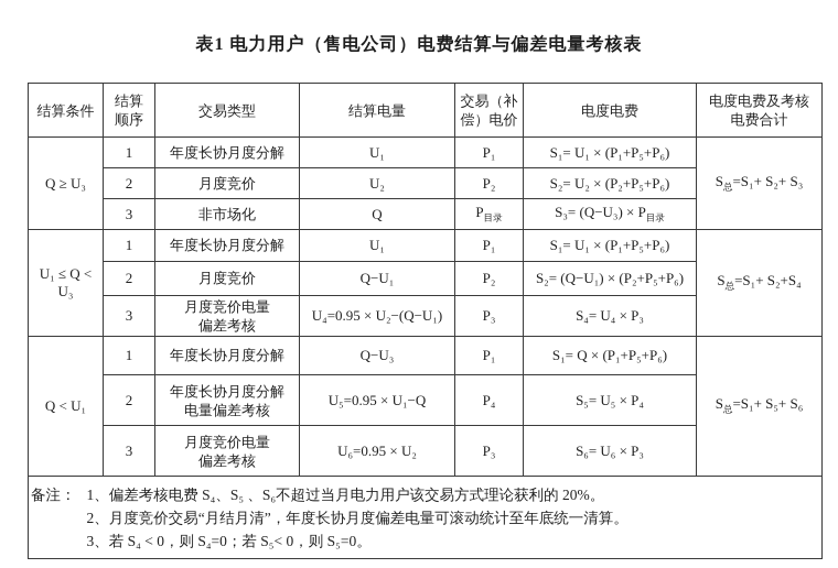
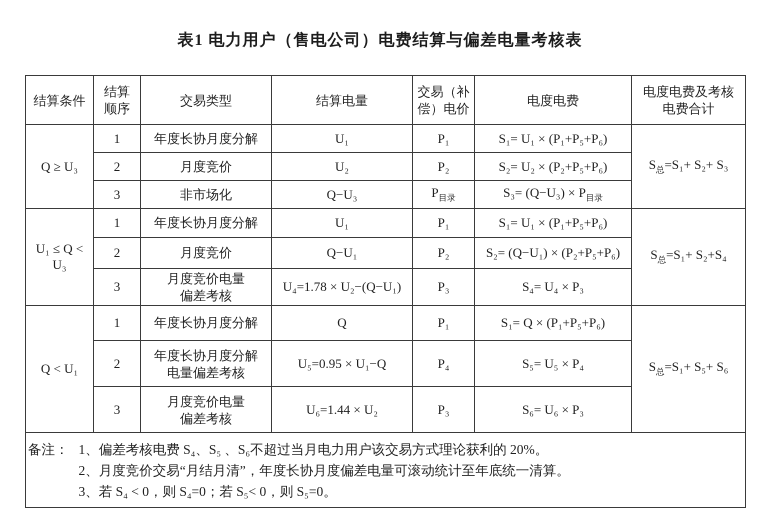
  表1 电力用户（售电公司）电费结算与偏差电量考核表
  结算条件	结算 顺序	交易类型	结算电量	交易（补 偿）电价	电度电费	电度电费及考核 电费合计
  Q ≥ U₃	1	年度长协月度分解	U₁	P₁	S₁= U₁ × (P₁+P₅+P₆)	S总=S₁+ S₂+ S₃
  2	月度竞价	U₂	P₂	S₂= U₂ × (P₂+P₅+P₆)
- 3	非市场化	Q	P目录	S₃= (Q−U₃) × P目录
+ 3	非市场化	Q−U₃	P目录	S₃= (Q−U₃) × P目录
  U₁ ≤ Q < U₃	1	年度长协月度分解	U₁	P₁	S₁= U₁ × (P₁+P₅+P₆)	S总=S₁+ S₂+S₄
  2	月度竞价	Q−U₁	P₂	S₂= (Q−U₁) × (P₂+P₅+P₆)
- 3	月度竞价电量 偏差考核	U₄=0.95 × U₂−(Q−U₁)	P₃	S₄= U₄ × P₃
+ 3	月度竞价电量 偏差考核	U₄=1.78 × U₂−(Q−U₁)	P₃	S₄= U₄ × P₃
- Q < U₁	1	年度长协月度分解	Q−U₃	P₁	S₁= Q × (P₁+P₅+P₆)	S总=S₁+ S₅+ S₆
+ Q < U₁	1	年度长协月度分解	Q	P₁	S₁= Q × (P₁+P₅+P₆)	S总=S₁+ S₅+ S₆
  2	年度长协月度分解 电量偏差考核	U₅=0.95 × U₁−Q	P₄	S₅= U₅ × P₄
- 3	月度竞价电量 偏差考核	U₆=0.95 × U₂	P₃	S₆= U₆ × P₃
+ 3	月度竞价电量 偏差考核	U₆=1.44 × U₂	P₃	S₆= U₆ × P₃
  备注： 1、偏差考核电费 S₄、S₅ 、S₆不超过当月电力用户该交易方式理论获利的 20%。 2、月度竞价交易“月结月清”，年度长协月度偏差电量可滚动统计至年底统一清算。 3、若 S₄ < 0，则 S₄=0；若 S₅< 0，则 S₅=0。
